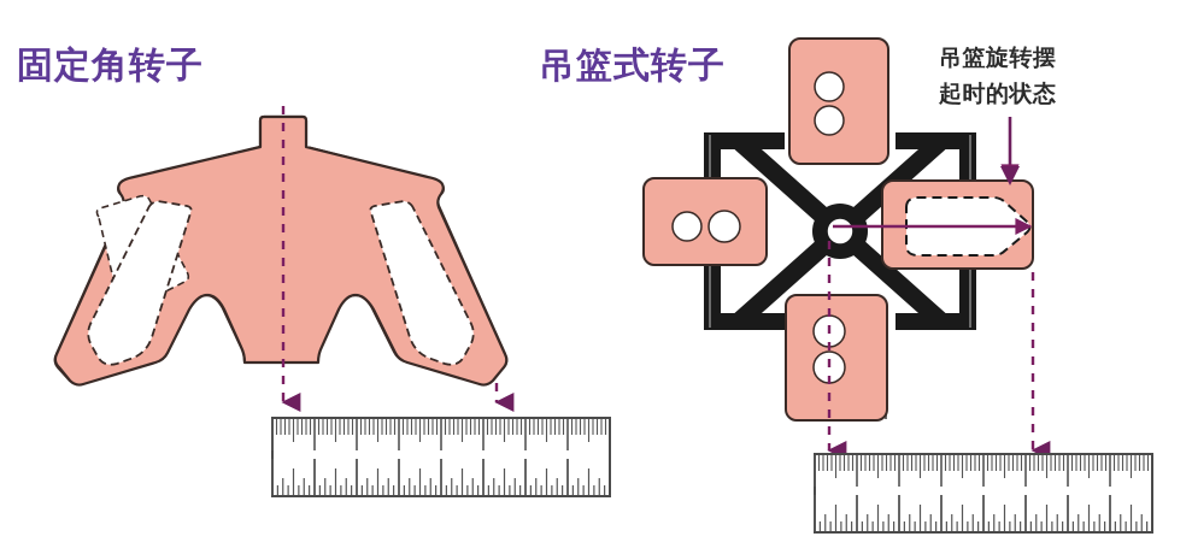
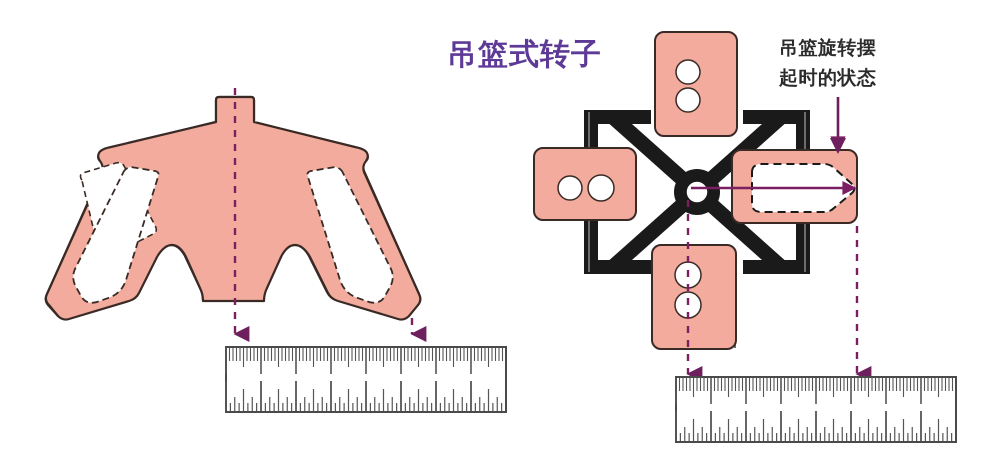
- 固定角转子
  吊篮式转子
  吊篮旋转摆
  起时的状态
